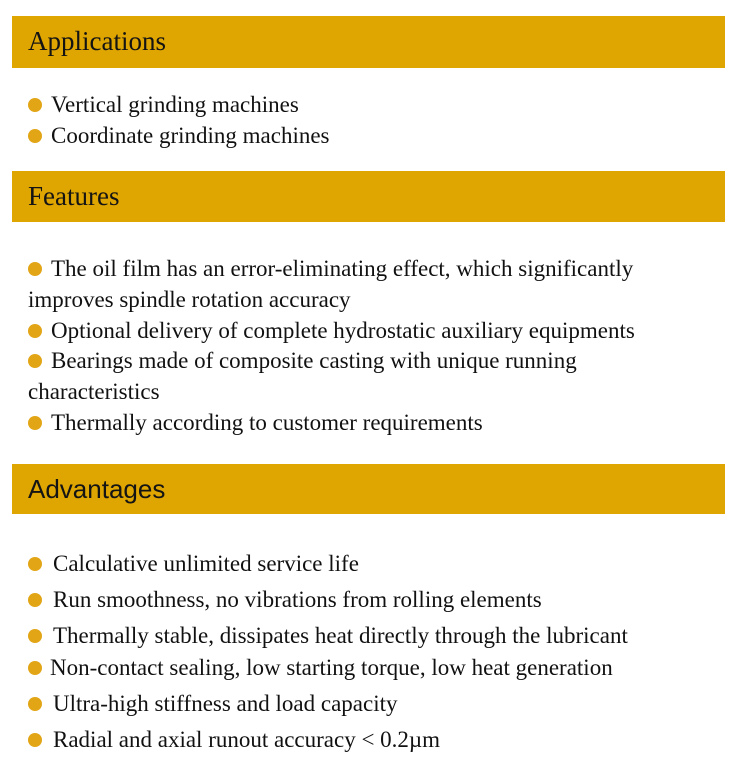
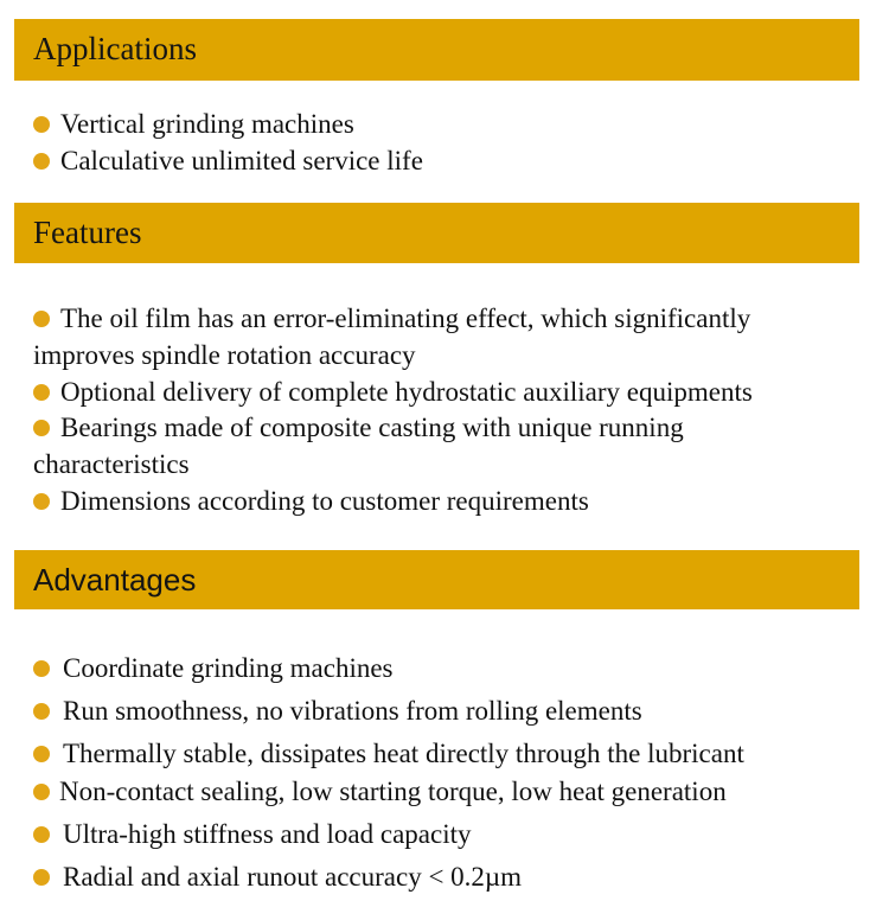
  Applications
  Vertical grinding machines
- Coordinate grinding machines
+ Calculative unlimited service life
  Features
  The oil film has an error-eliminating effect, which significantly
  improves spindle rotation accuracy
  Optional delivery of complete hydrostatic auxiliary equipments
  Bearings made of composite casting with unique running
  characteristics
- Thermally according to customer requirements
+ Dimensions according to customer requirements
  Advantages
- Calculative unlimited service life
+ Coordinate grinding machines
  Run smoothness, no vibrations from rolling elements
  Thermally stable, dissipates heat directly through the lubricant
  Non-contact sealing, low starting torque, low heat generation
  Ultra-high stiffness and load capacity
  Radial and axial runout accuracy < 0.2µm
